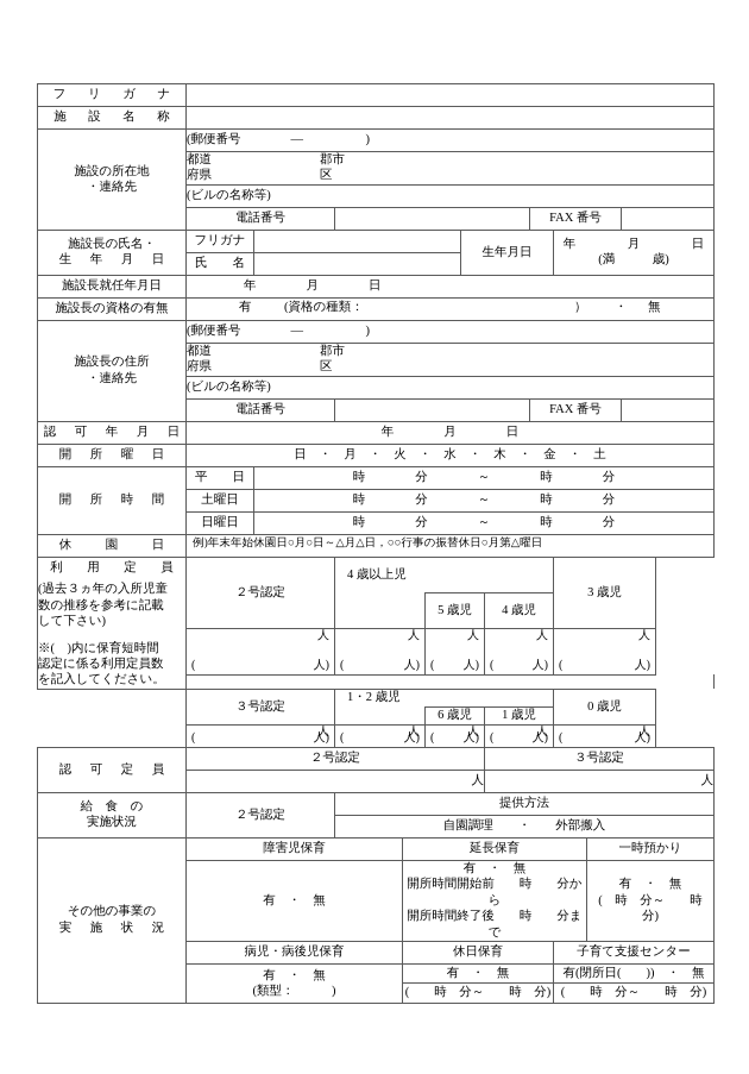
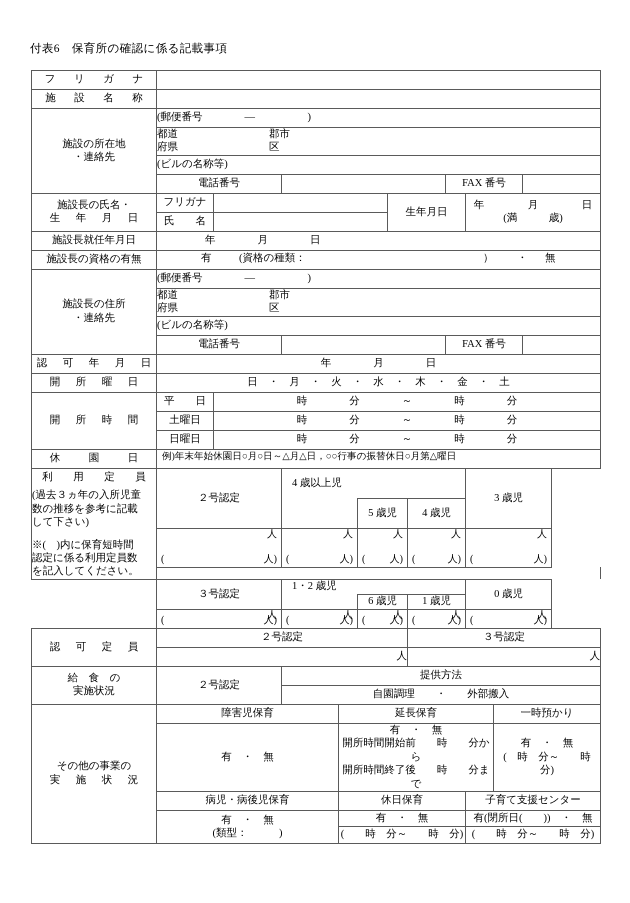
+ 付表6 保育所の確認に係る記載事項
  フ リ ガ ナ
  施 設 名 称
  施設の所在地 ・連絡先	(郵便番号 ― )
  都道 郡市 府県 区
  (ビルの名称等)
  電話番号		FAX 番号
  施設長の氏名・ 生 年 月 日	フリガナ		生年月日	年 月 日 (満 歳)
  氏 名
  施設長就任年月日	年 月 日
  施設長の資格の有無	有 (資格の種類： ） ・ 無
  施設長の住所 ・連絡先	(郵便番号 ― )
  都道 郡市 府県 区
  (ビルの名称等)
  電話番号		FAX 番号
  認 可 年 月 日	年 月 日
  開 所 曜 日	日 ・ 月 ・ 火 ・ 水 ・ 木 ・ 金 ・ 土
  開 所 時 間	平 日	時 分 ～ 時 分
  土曜日	時 分 ～ 時 分
  日曜日	時 分 ～ 時 分
  休 園 日	例)年末年始休園日○月○日～△月△日，○○行事の振替休日○月第△曜日
  利 用 定 員 (過去３ヵ年の入所児童 数の推移を参考に記載 して下さい) ※( )内に保育短時間 認定に係る利用定員数 を記入してください。	２号認定	4 歳以上児	3 歳児
  	5 歳児	4 歳児
  人 ( 人)	人 ( 人)	人 ( 人)	人 ( 人)	人 ( 人)
  	３号認定	1・2 歳児	0 歳児
  	6 歳児	1 歳児
  人 ( 人)	人 ( 人)	人 ( 人)	人 ( 人)	人 ( 人)
  認 可 定 員	２号認定	３号認定
  人	人
  給 食 の 実施状況	２号認定	提供方法
  自園調理 ・ 外部搬入
  その他の事業の 実 施 状 況	障害児保育	延長保育	一時預かり
  有 ・ 無	有 ・ 無 開所時間開始前 時 分から 開所時間終了後 時 分まで	有 ・ 無 ( 時 分～ 時 分)
  病児・病後児保育	休日保育	子育て支援センター
  有 ・ 無 (類型： )	有 ・ 無 ( 時 分～ 時 分)	有(閉所日( )) ・ 無 ( 時 分～ 時 分)
